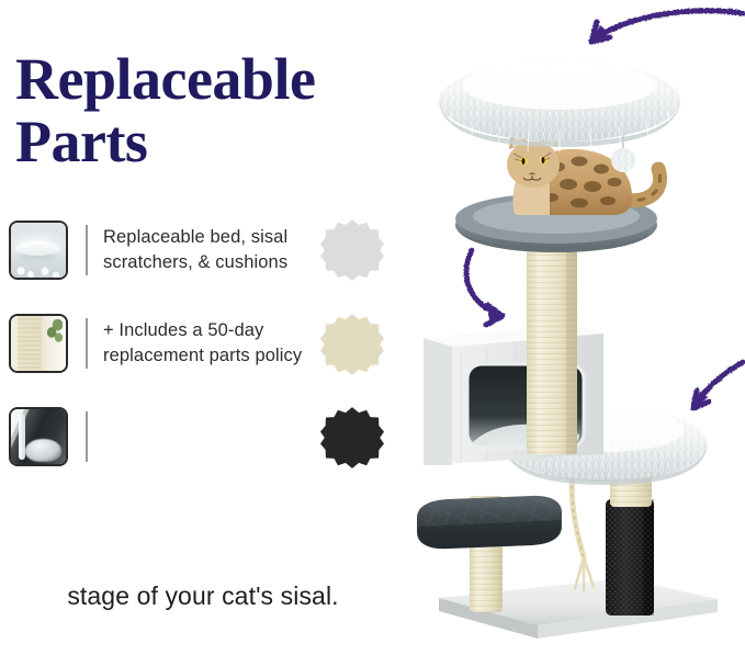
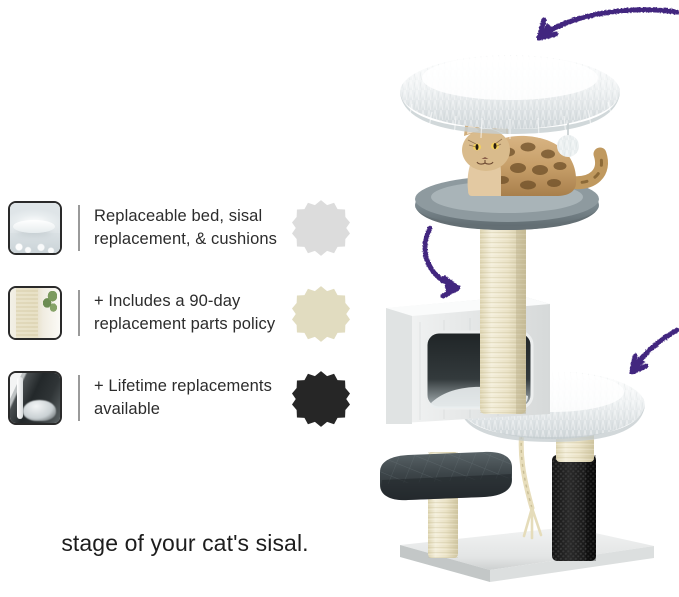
- Replaceable
- Parts
- Replaceable bed, sisal scratchers, & cushions
+ Replaceable bed, sisal replacement, & cushions
- + Includes a 50-day replacement parts policy
+ + Includes a 90-day replacement parts policy
+ + Lifetime replacements available
  stage of your cat's sisal.
